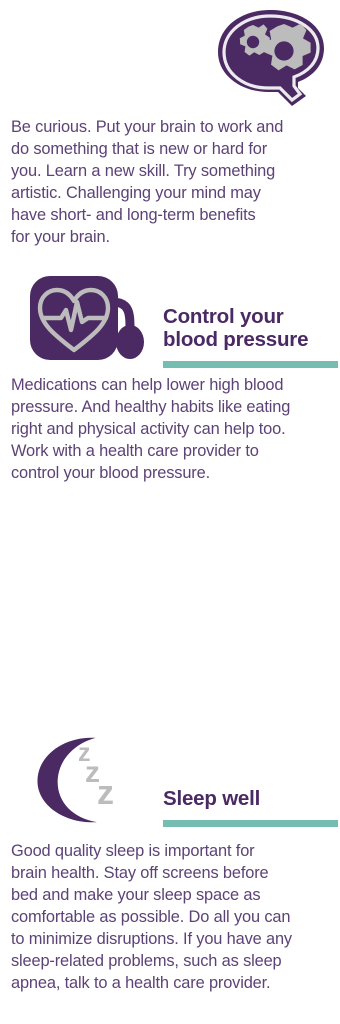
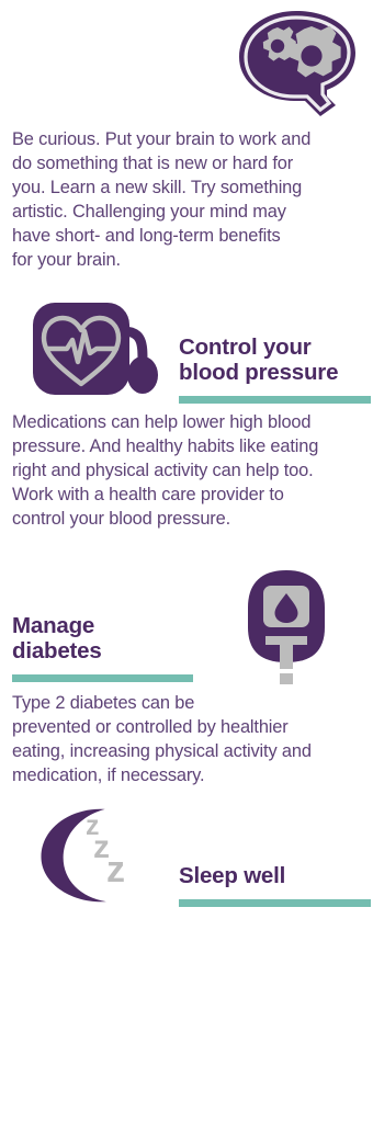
  Be curious. Put your brain to work and
  do something that is new or hard for
  you. Learn a new skill. Try something
  artistic. Challenging your mind may
  have short- and long-term benefits
  for your brain.
  Control your
  blood pressure
  Medications can help lower high blood
  pressure. And healthy habits like eating
  right and physical activity can help too.
  Work with a health care provider to
  control your blood pressure.
+ Manage
+ diabetes
+ Type 2 diabetes can be
+ prevented or controlled by healthier
+ eating, increasing physical activity and
+ medication, if necessary.
  z
  z
  z
  Sleep well
- Good quality sleep is important for
- brain health. Stay off screens before
- bed and make your sleep space as
- comfortable as possible. Do all you can
- to minimize disruptions. If you have any
- sleep-related problems, such as sleep
- apnea, talk to a health care provider.
